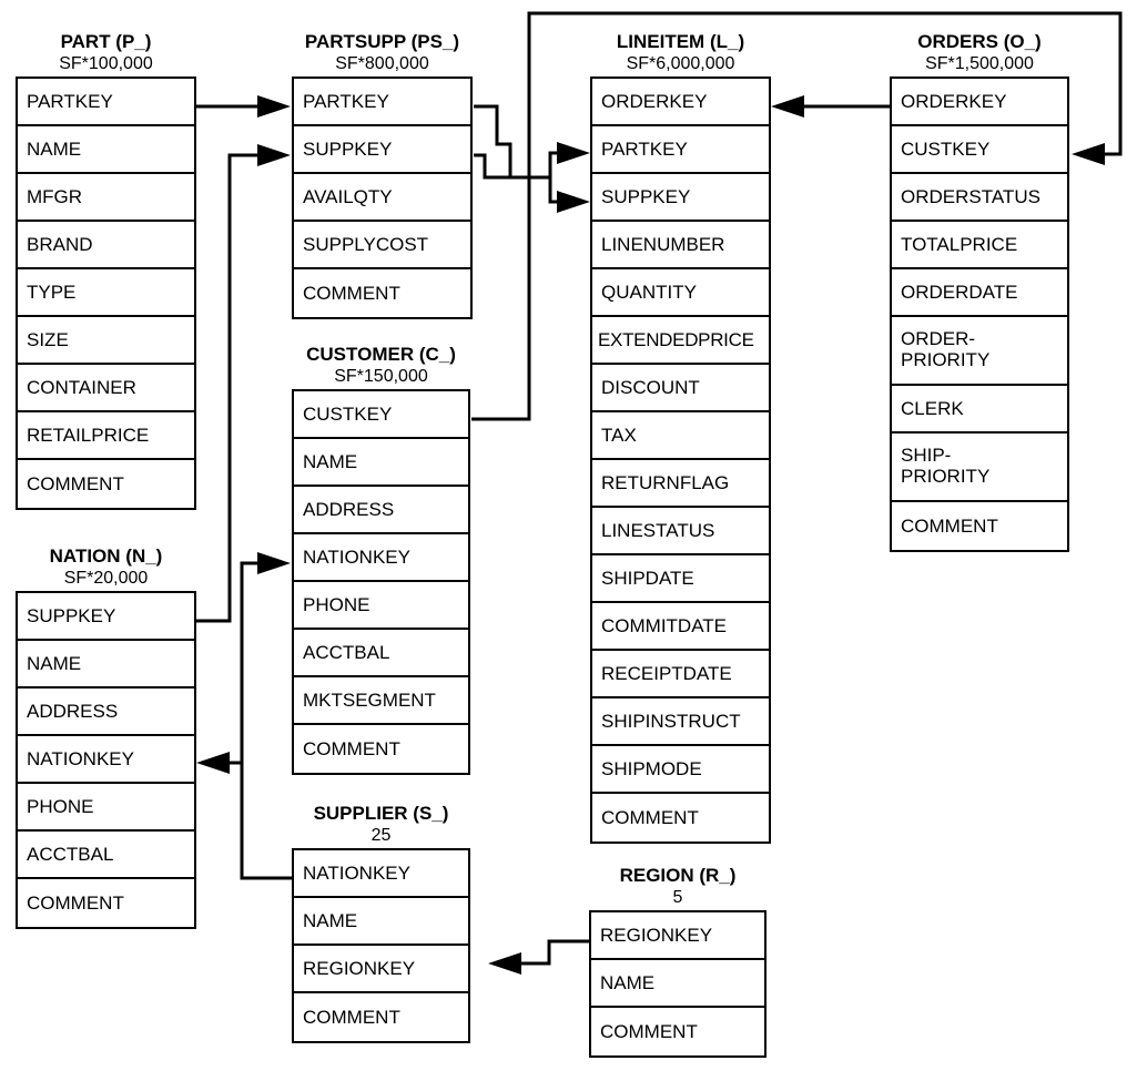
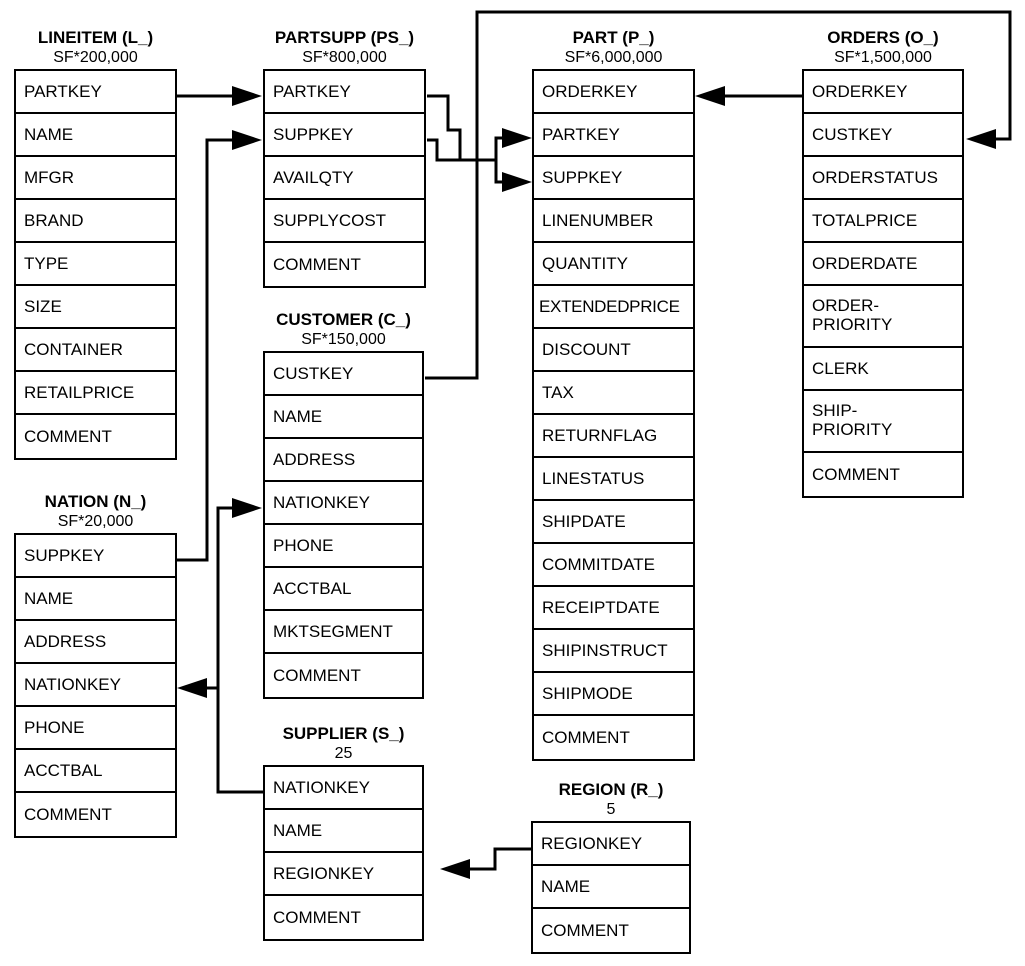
- PART (P_)
+ LINEITEM (L_)
- SF*100,000
+ SF*200,000
  PARTKEY
  NAME
  MFGR
  BRAND
  TYPE
  SIZE
  CONTAINER
  RETAILPRICE
  COMMENT
  NATION (N_)
  SF*20,000
  SUPPKEY
  NAME
  ADDRESS
  NATIONKEY
  PHONE
  ACCTBAL
  COMMENT
  PARTSUPP (PS_)
  SF*800,000
  PARTKEY
  SUPPKEY
  AVAILQTY
  SUPPLYCOST
  COMMENT
  CUSTOMER (C_)
  SF*150,000
  CUSTKEY
  NAME
  ADDRESS
  NATIONKEY
  PHONE
  ACCTBAL
  MKTSEGMENT
  COMMENT
  SUPPLIER (S_)
  25
  NATIONKEY
  NAME
  REGIONKEY
  COMMENT
- LINEITEM (L_)
+ PART (P_)
  SF*6,000,000
  ORDERKEY
  PARTKEY
  SUPPKEY
  LINENUMBER
  QUANTITY
  EXTENDEDPRICE
  DISCOUNT
  TAX
  RETURNFLAG
  LINESTATUS
  SHIPDATE
  COMMITDATE
  RECEIPTDATE
  SHIPINSTRUCT
  SHIPMODE
  COMMENT
  REGION (R_)
  5
  REGIONKEY
  NAME
  COMMENT
  ORDERS (O_)
  SF*1,500,000
  ORDERKEY
  CUSTKEY
  ORDERSTATUS
  TOTALPRICE
  ORDERDATE
  ORDER-
  PRIORITY
  CLERK
  SHIP-
  PRIORITY
  COMMENT
